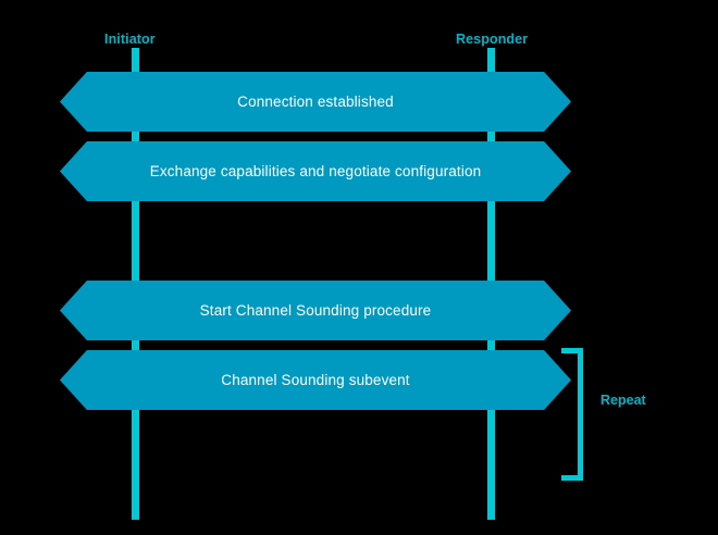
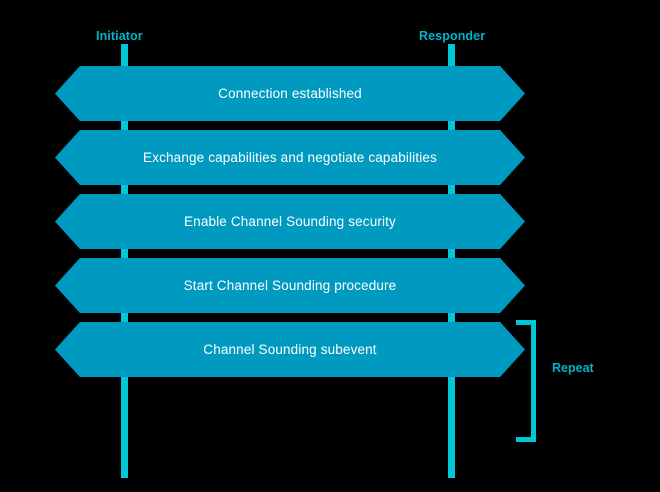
  Initiator
  Responder
  Connection established
- Exchange capabilities and negotiate configuration
+ Exchange capabilities and negotiate capabilities
+ Enable Channel Sounding security
  Start Channel Sounding procedure
  Channel Sounding subevent
  Repeat
